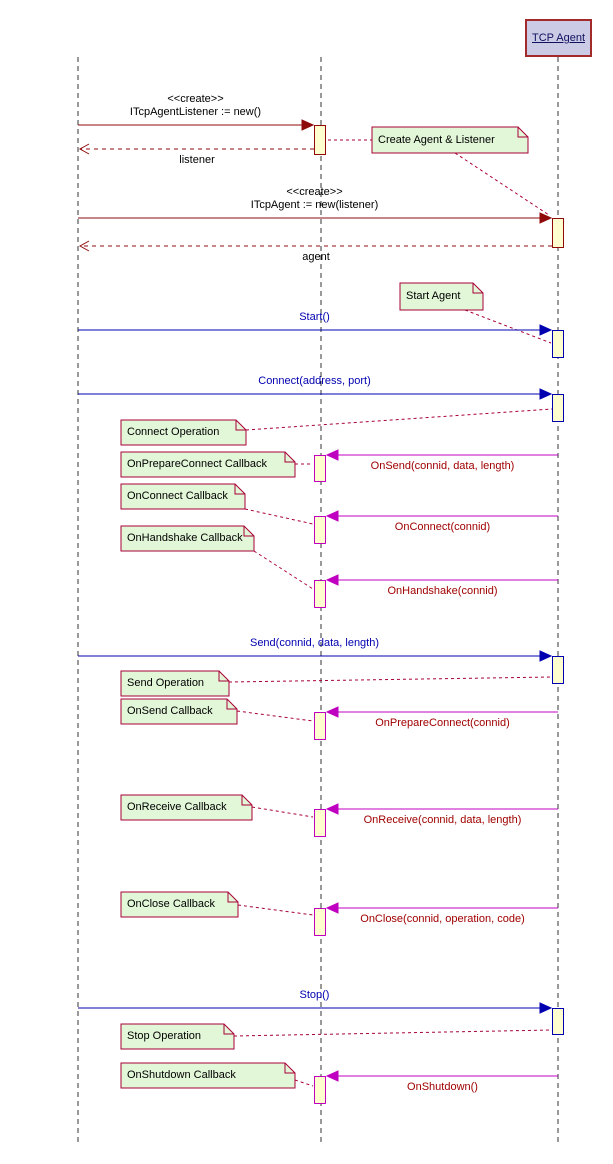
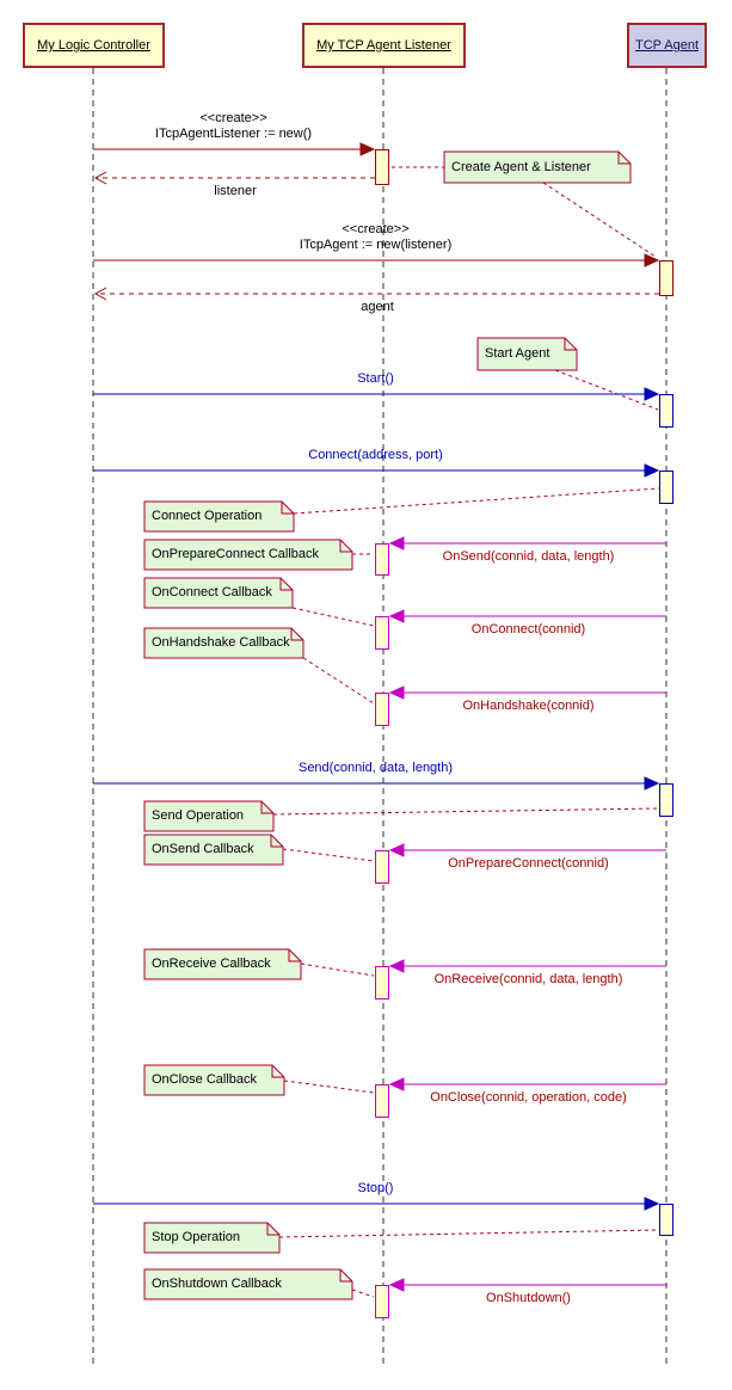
  Create Agent & Listener
  Start Agent
  Connect Operation
  OnPrepareConnect Callback
  OnConnect Callback
  OnHandshake Callback
  Send Operation
  OnSend Callback
  OnReceive Callback
  OnClose Callback
  Stop Operation
  OnShutdown Callback
  <<create>>
  ITcpAgentListener := new()
  listener
  <<create>>
  ITcpAgent := new(listener)
  agent
  Start()
  Connect(address, port)
  OnSend(connid, data, length)
  OnConnect(connid)
  OnHandshake(connid)
  Send(connid, data, length)
  OnPrepareConnect(connid)
  OnReceive(connid, data, length)
  OnClose(connid, operation, code)
  Stop()
  OnShutdown()
+ My Logic Controller
+ My TCP Agent Listener
  TCP Agent
